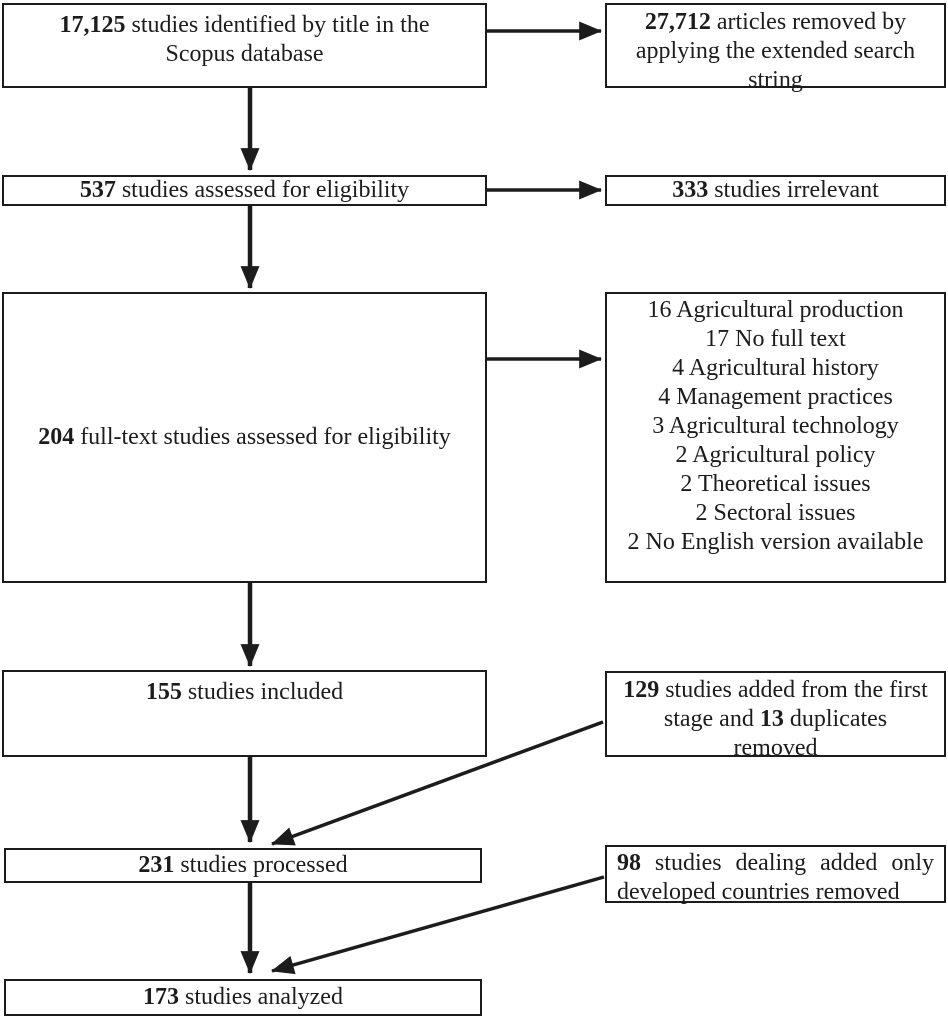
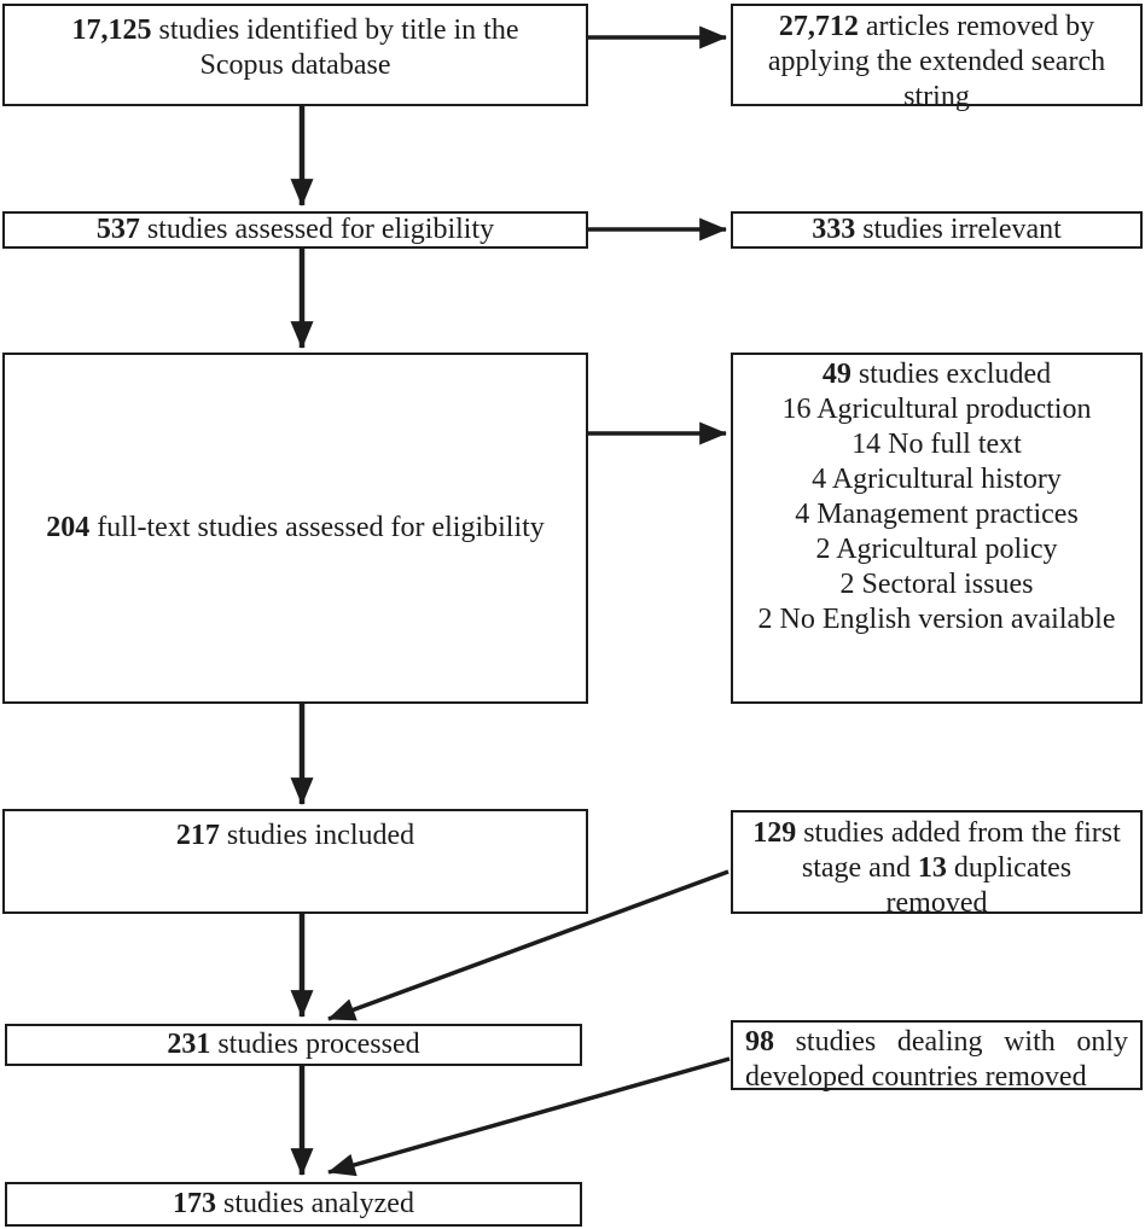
  17,125 studies identified by title in the Scopus database
  537 studies assessed for eligibility
  204 full-text studies assessed for eligibility
- 155 studies included
+ 217 studies included
  231 studies processed
  173 studies analyzed
  27,712 articles removed by applying the extended search string
  333 studies irrelevant
+ 49 studies excluded
  16 Agricultural production
- 17 No full text
+ 14 No full text
  4 Agricultural history
  4 Management practices
- 3 Agricultural technology
  2 Agricultural policy
- 2 Theoretical issues
  2 Sectoral issues
  2 No English version available
  129 studies added from the first stage and 13 duplicates removed
- 98 studies dealing added only developed countries removed
+ 98 studies dealing with only developed countries removed
